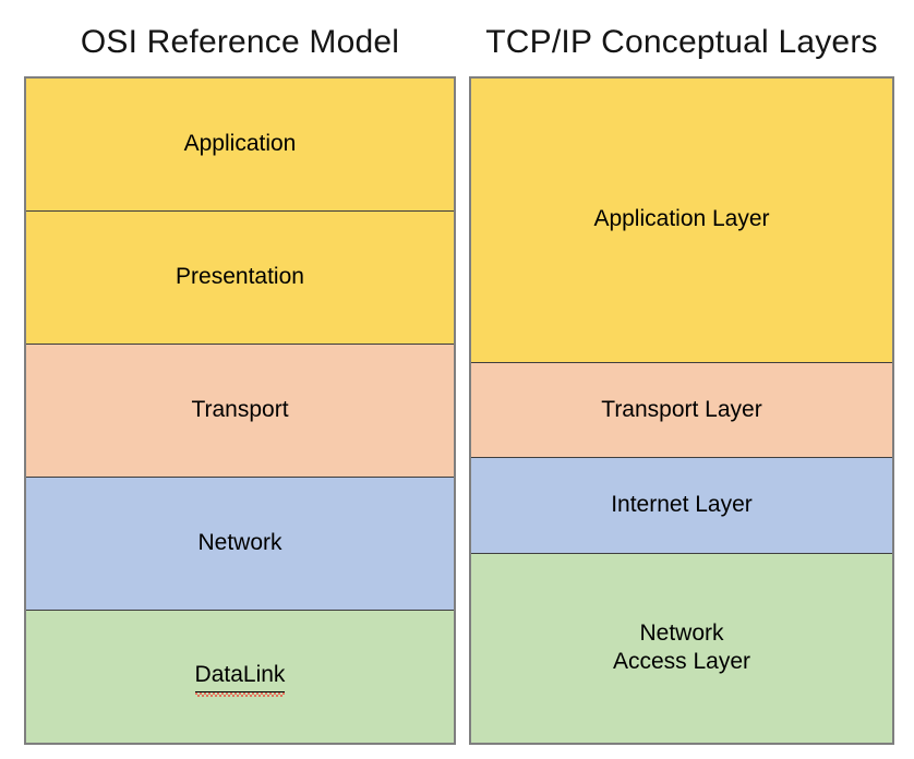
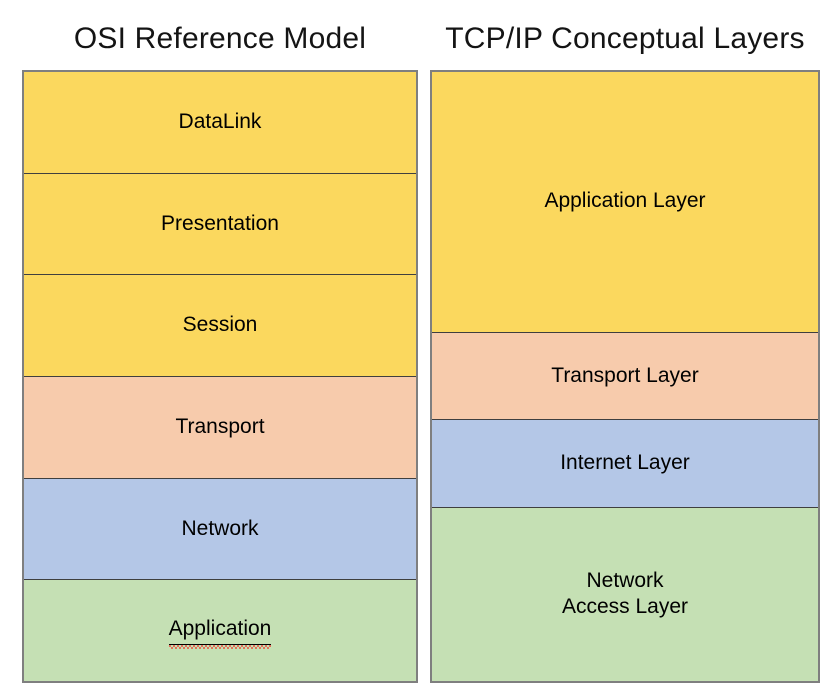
  OSI Reference Model
  TCP/IP Conceptual Layers
- Application
+ DataLink
  Presentation
+ Session
  Transport
  Network
- DataLink
+ Application
  Application Layer
  Transport Layer
  Internet Layer
  Network
  Access Layer
